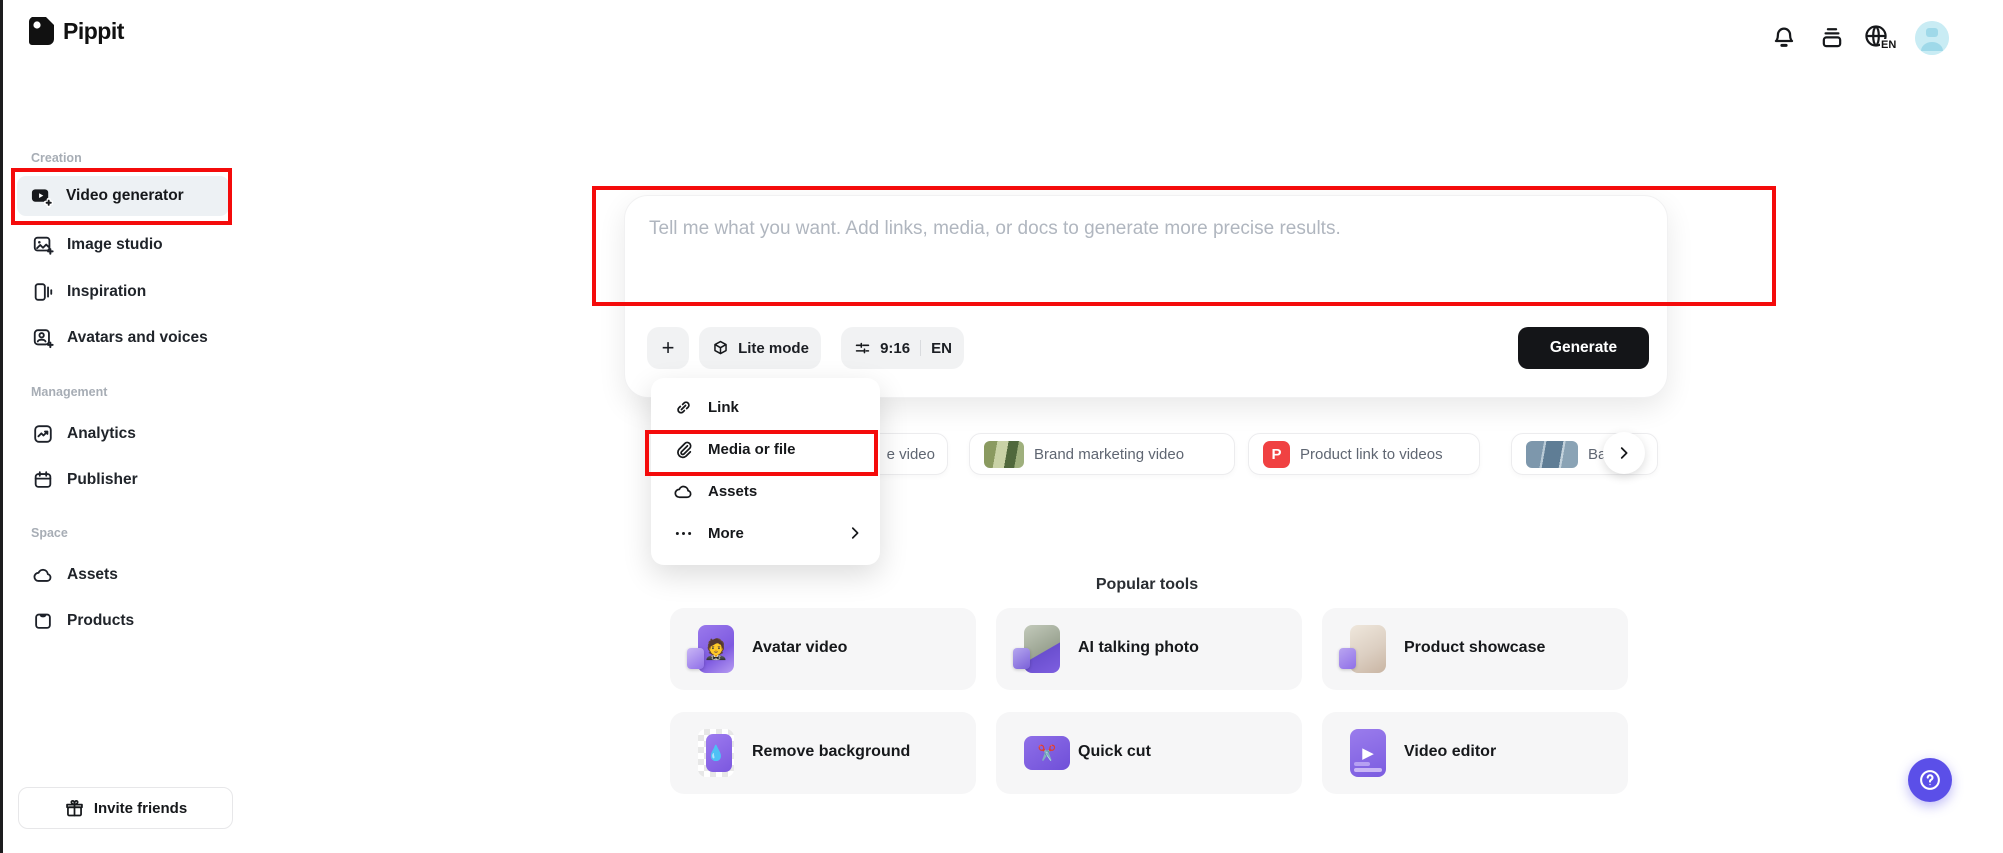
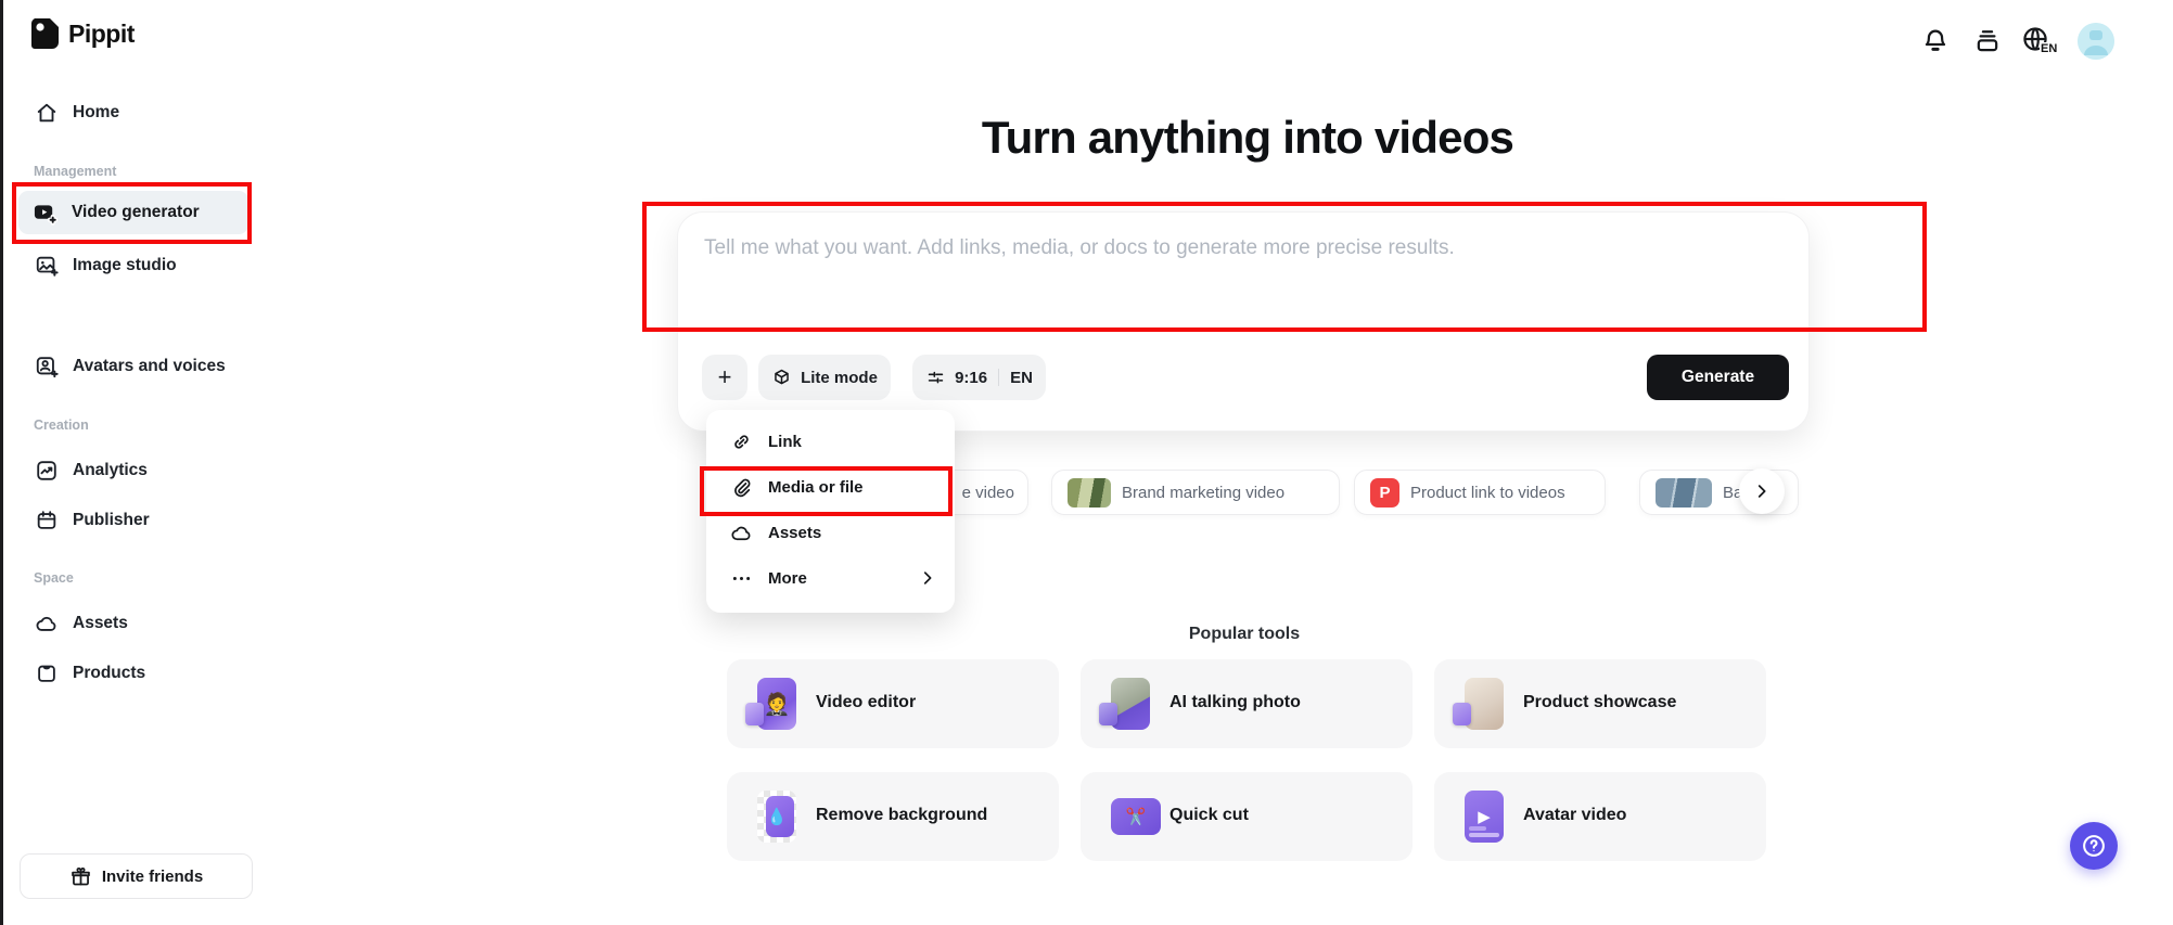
  Pippit
+ Home
- Creation
+ Management
  Video generator
  Image studio
- Inspiration
  Avatars and voices
- Management
+ Creation
  Analytics
  Publisher
  Space
  Assets
  Products
  Invite friends
  EN
+ Turn anything into videos
  Tell me what you want. Add links, media, or docs to generate more precise results.
  +
  Lite mode
  9:16
  EN
  Generate
  e video
  Brand marketing video
  P
  Product link to videos
  Link
  Media or file
  Assets
  More
  Popular tools
  🤵
- Avatar video
+ Video editor
  AI talking photo
  Product showcase
  💧
  Remove background
  ✂️
  Quick cut
  ▶
- Video editor
+ Avatar video
